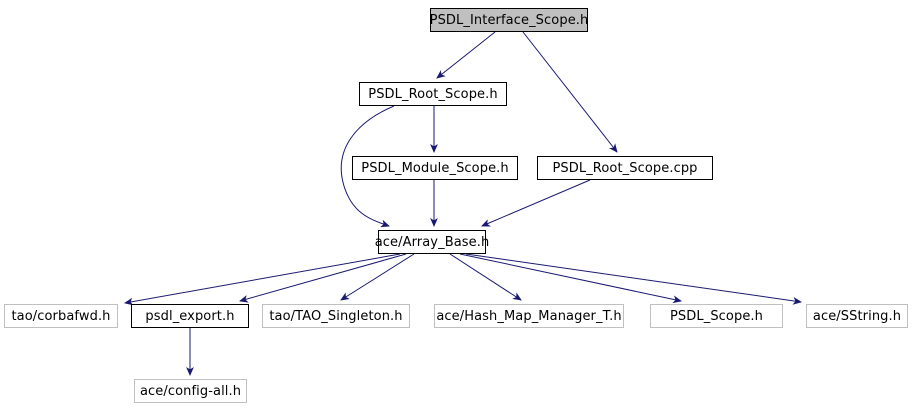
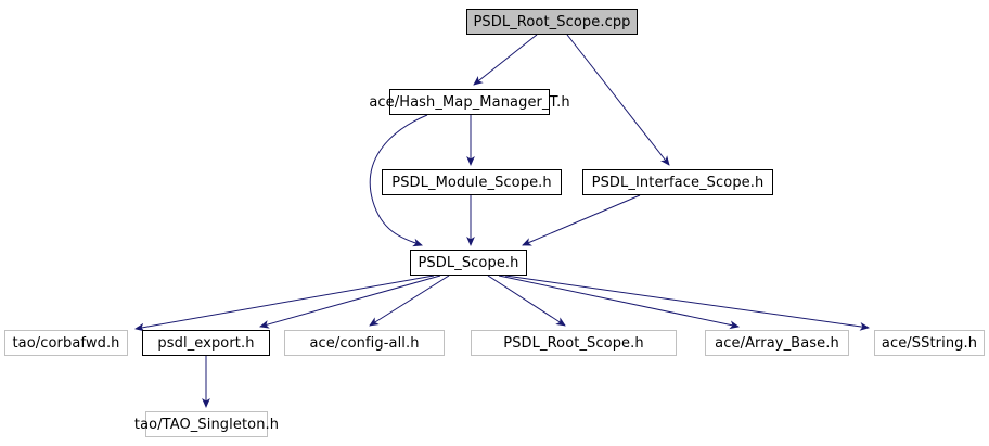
- PSDL_Interface_Scope.h
+ PSDL_Root_Scope.cpp
- PSDL_Root_Scope.h
+ ace/Hash_Map_Manager_T.h
  PSDL_Module_Scope.h
- PSDL_Root_Scope.cpp
+ PSDL_Interface_Scope.h
- ace/Array_Base.h
+ PSDL_Scope.h
  tao/corbafwd.h
  psdl_export.h
- tao/TAO_Singleton.h
+ ace/config-all.h
- ace/Hash_Map_Manager_T.h
+ PSDL_Root_Scope.h
- PSDL_Scope.h
+ ace/Array_Base.h
  ace/SString.h
- ace/config-all.h
+ tao/TAO_Singleton.h
